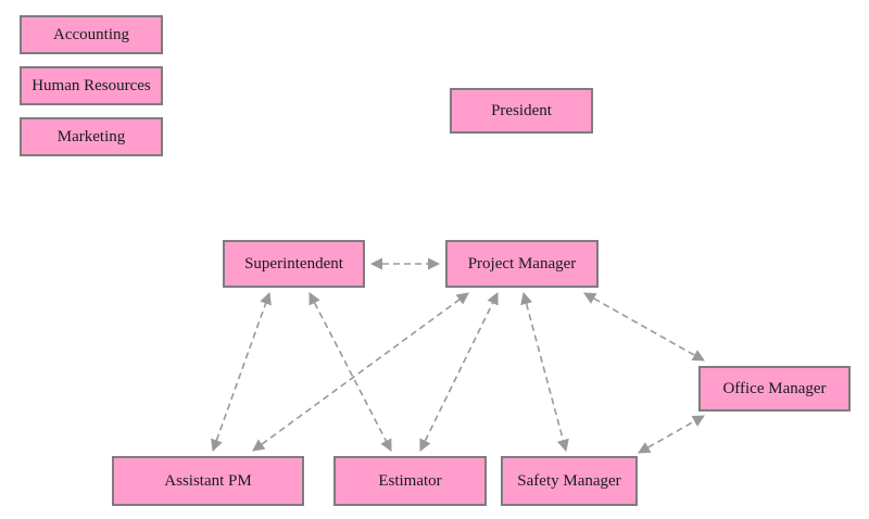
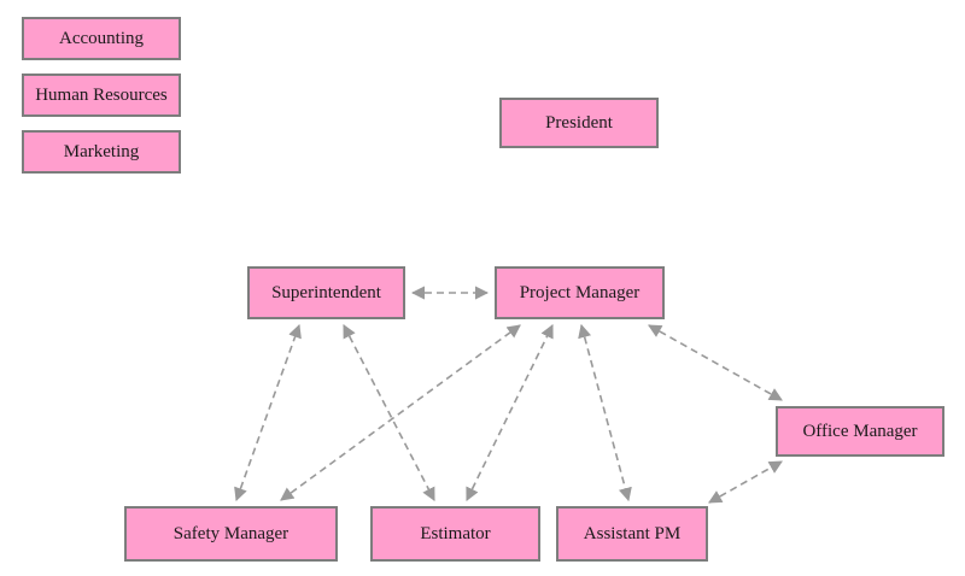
  Accounting
  Human Resources
  Marketing
  President
  Superintendent
  Project Manager
  Office Manager
- Assistant PM
+ Safety Manager
  Estimator
- Safety Manager
+ Assistant PM
